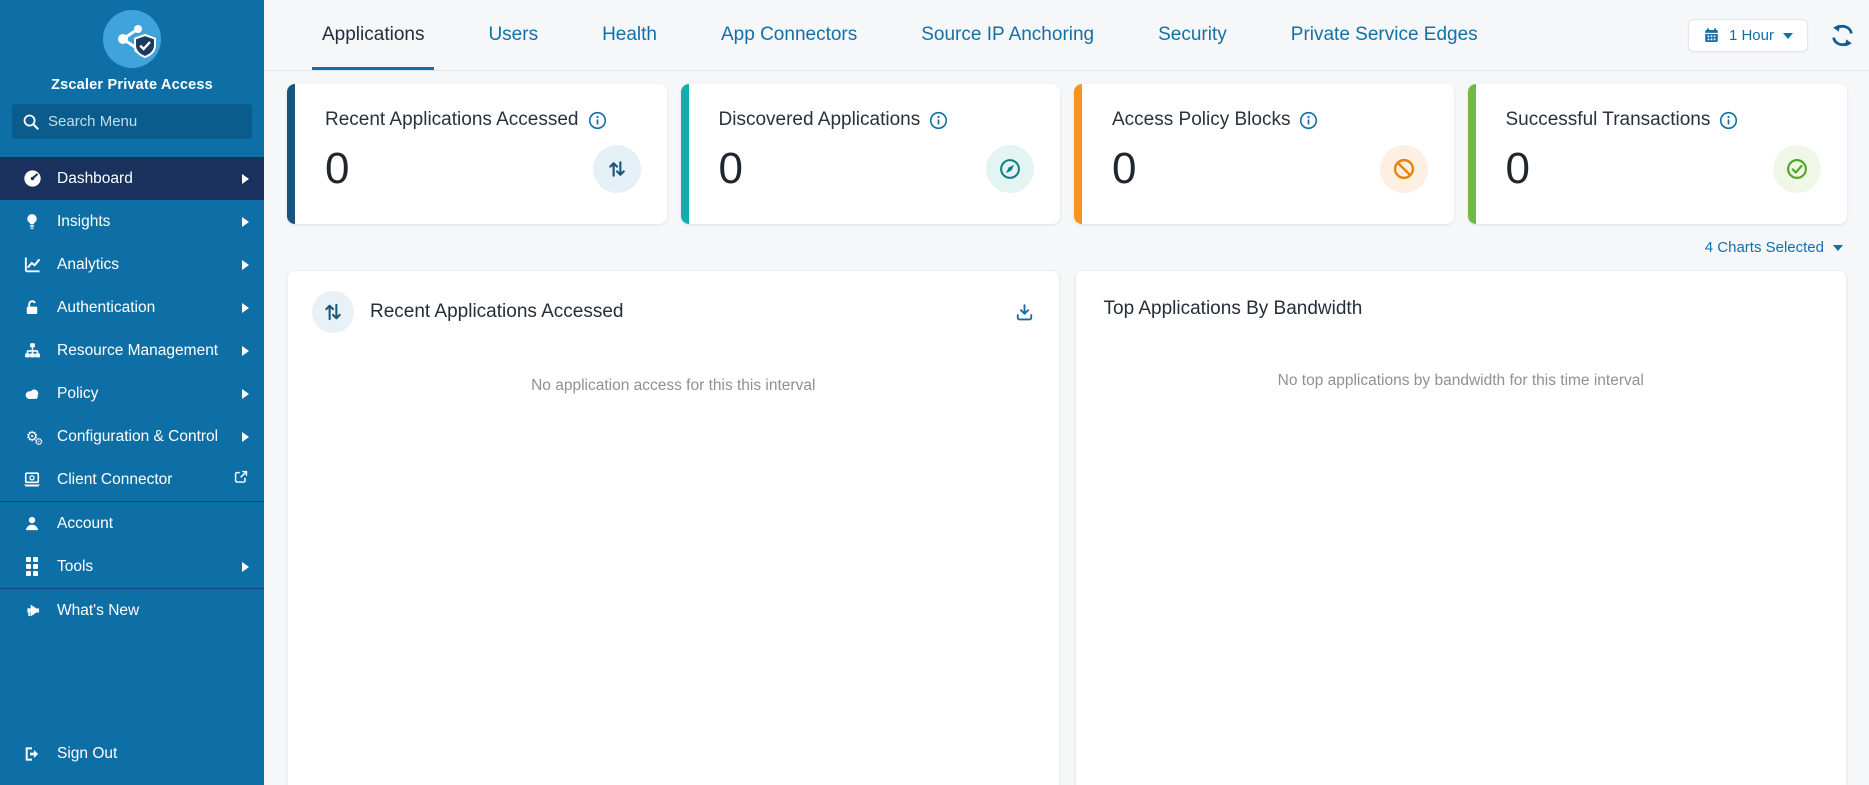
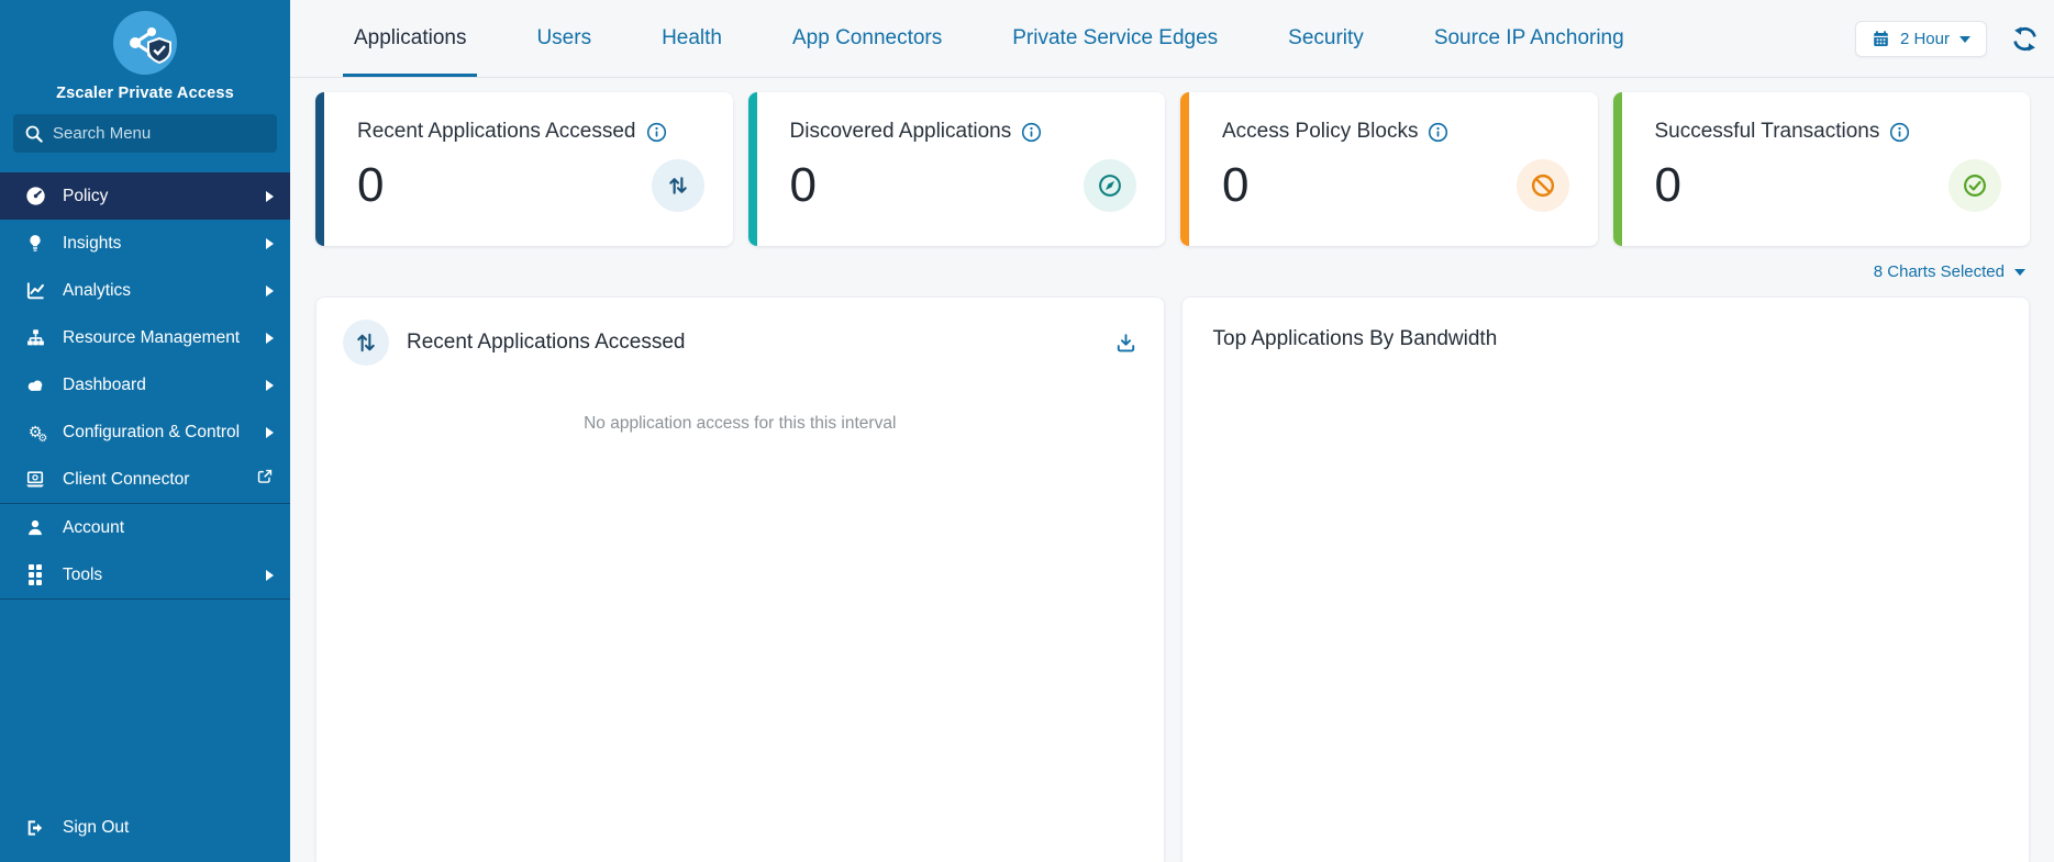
  Zscaler Private Access
  Search Menu
- Dashboard
+ Policy
  Insights
  Analytics
- Authentication
  Resource Management
- Policy
+ Dashboard
  ⚙
  ⚙
  Configuration & Control
  Client Connector
  Account
  Tools
- What's New
  Sign Out
  Applications
  Users
  Health
  App Connectors
- Source IP Anchoring
+ Private Service Edges
  Security
- Private Service Edges
+ Source IP Anchoring
- 1 Hour
+ 2 Hour
  Recent Applications Accessed
  0
  Discovered Applications
  0
  Access Policy Blocks
  0
  Successful Transactions
  0
- 4 Charts Selected
+ 8 Charts Selected
  Recent Applications Accessed
  No application access for this this interval
  Top Applications By Bandwidth
- No top applications by bandwidth for this time interval
